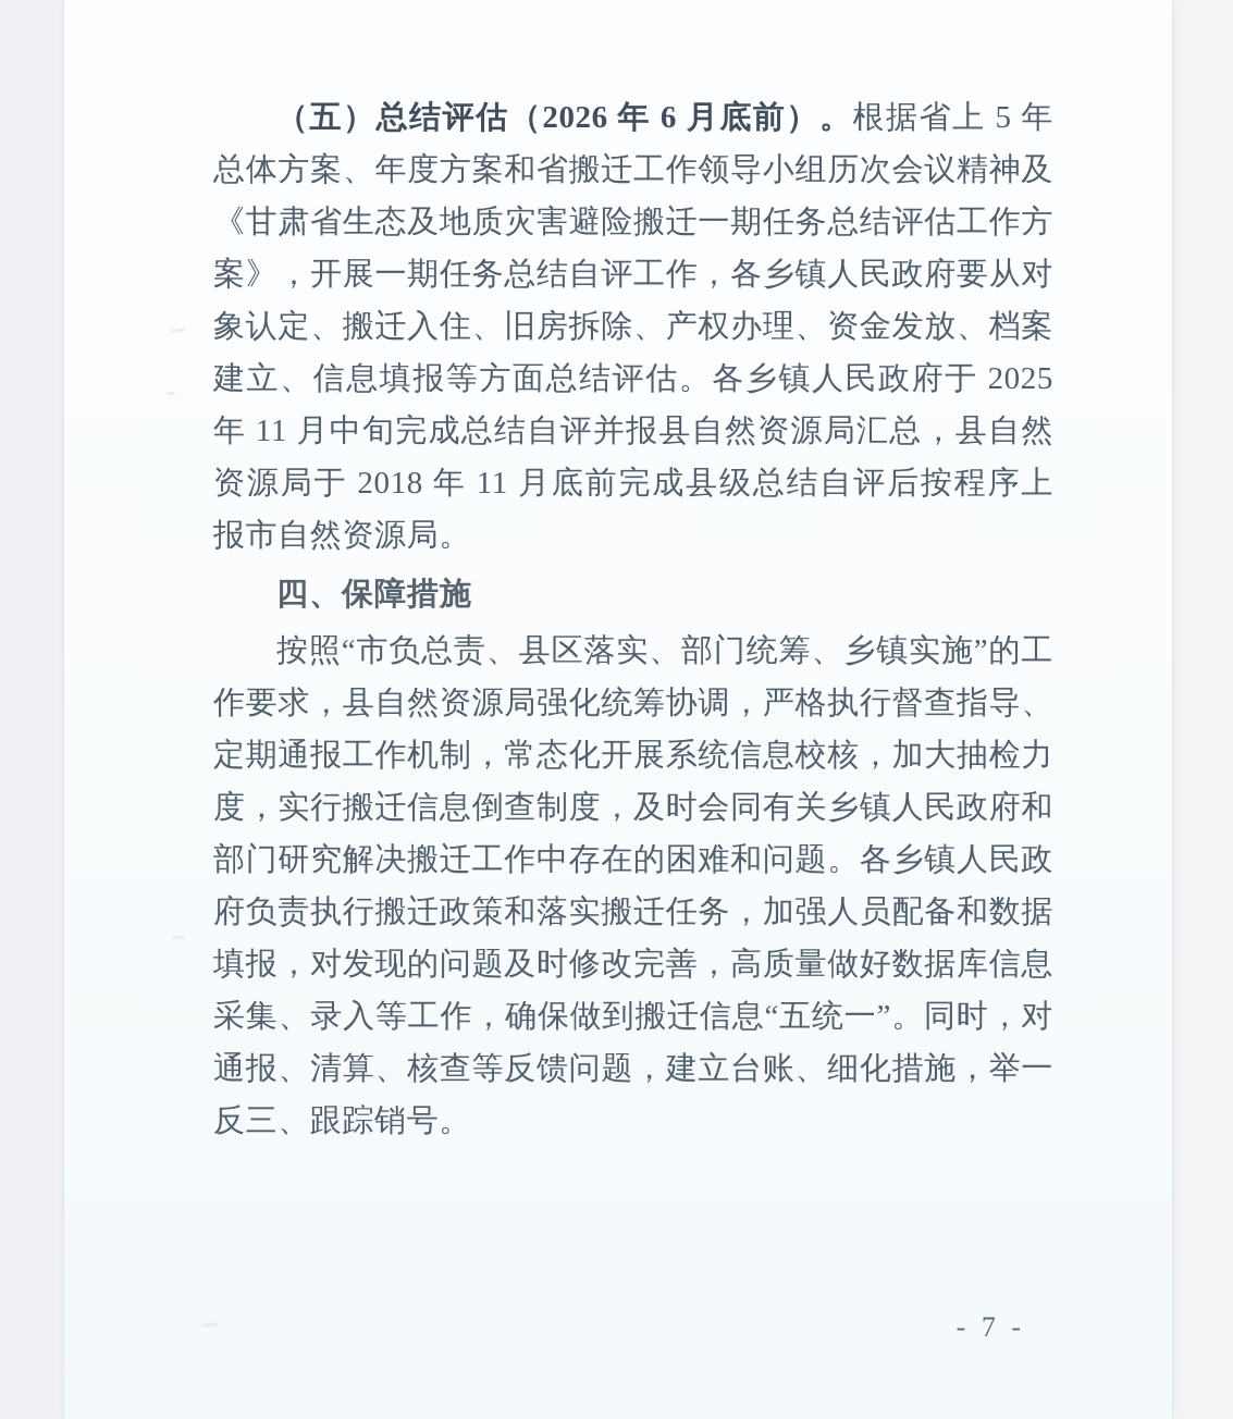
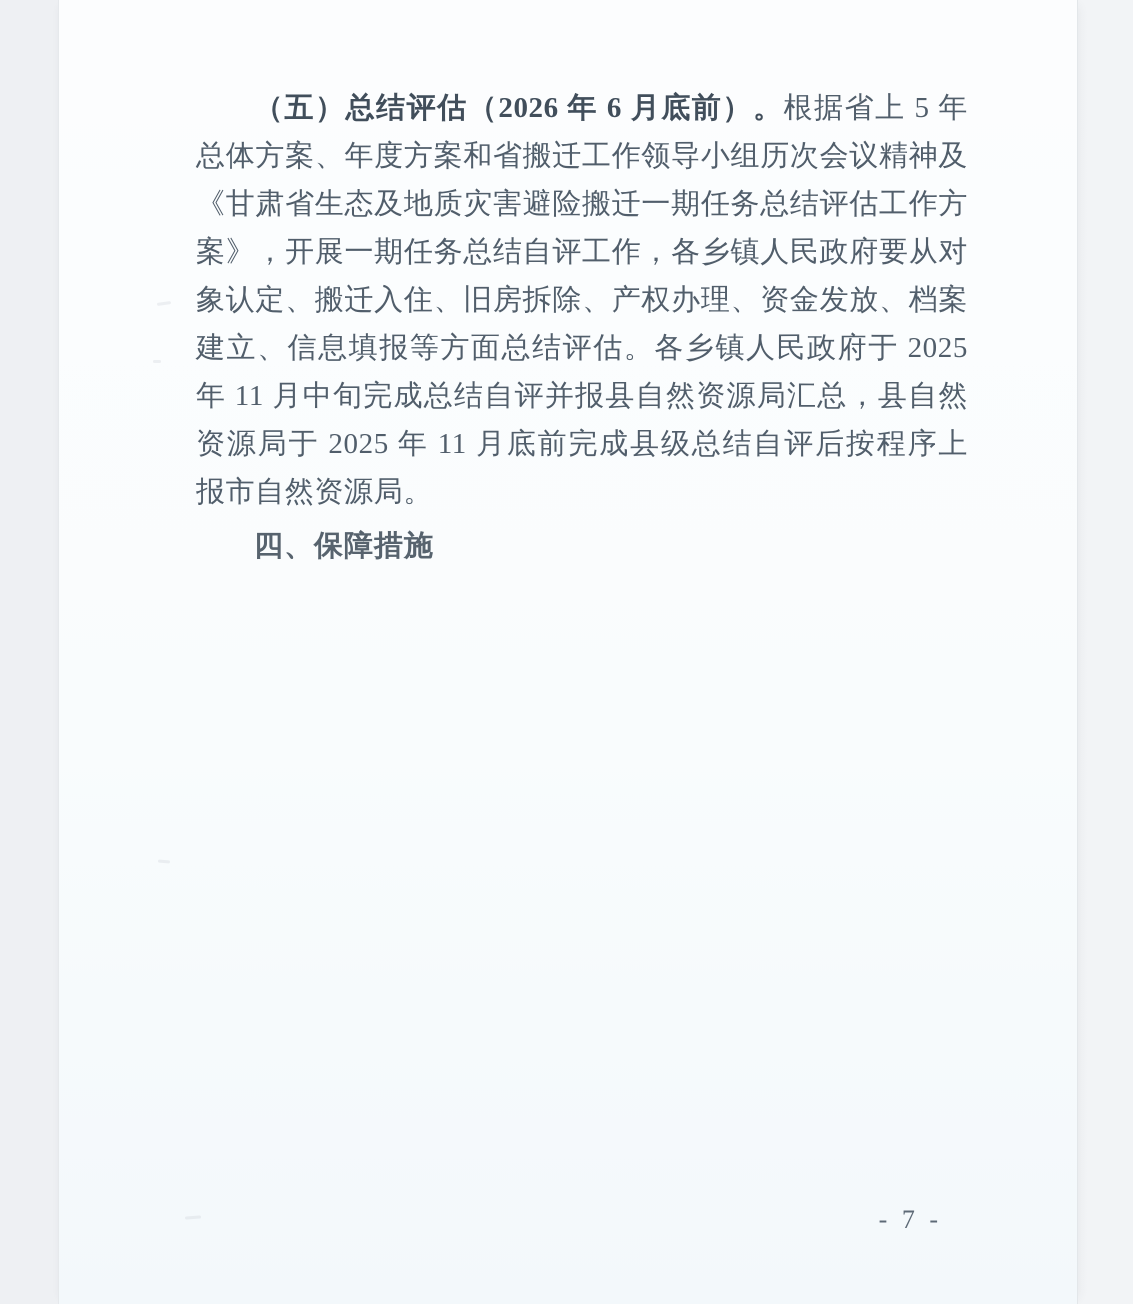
- （五）总结评估（2026 年 6 月底前）。根据省上 5 年总体方案、年度方案和省搬迁工作领导小组历次会议精神及《甘肃省生态及地质灾害避险搬迁一期任务总结评估工作方案》，开展一期任务总结自评工作，各乡镇人民政府要从对象认定、搬迁入住、旧房拆除、产权办理、资金发放、档案建立、信息填报等方面总结评估。各乡镇人民政府于 2025 年 11 月中旬完成总结自评并报县自然资源局汇总，县自然资源局于 2018 年 11 月底前完成县级总结自评后按程序上报市自然资源局。
+ （五）总结评估（2026 年 6 月底前）。根据省上 5 年总体方案、年度方案和省搬迁工作领导小组历次会议精神及《甘肃省生态及地质灾害避险搬迁一期任务总结评估工作方案》，开展一期任务总结自评工作，各乡镇人民政府要从对象认定、搬迁入住、旧房拆除、产权办理、资金发放、档案建立、信息填报等方面总结评估。各乡镇人民政府于 2025 年 11 月中旬完成总结自评并报县自然资源局汇总，县自然资源局于 2025 年 11 月底前完成县级总结自评后按程序上报市自然资源局。
  四、保障措施
- 按照“市负总责、县区落实、部门统筹、乡镇实施”的工作要求，县自然资源局强化统筹协调，严格执行督查指导、定期通报工作机制，常态化开展系统信息校核，加大抽检力度，实行搬迁信息倒查制度，及时会同有关乡镇人民政府和部门研究解决搬迁工作中存在的困难和问题。各乡镇人民政府负责执行搬迁政策和落实搬迁任务，加强人员配备和数据填报，对发现的问题及时修改完善，高质量做好数据库信息采集、录入等工作，确保做到搬迁信息“五统一”。同时，对通报、清算、核查等反馈问题，建立台账、细化措施，举一反三、跟踪销号。
  - 7 -
